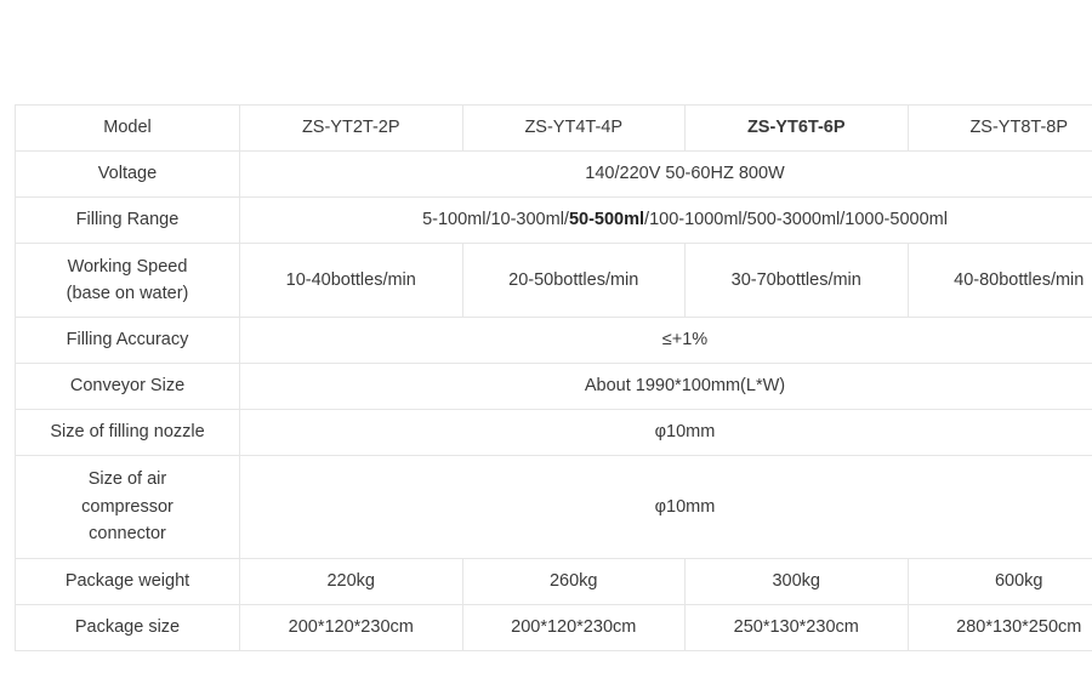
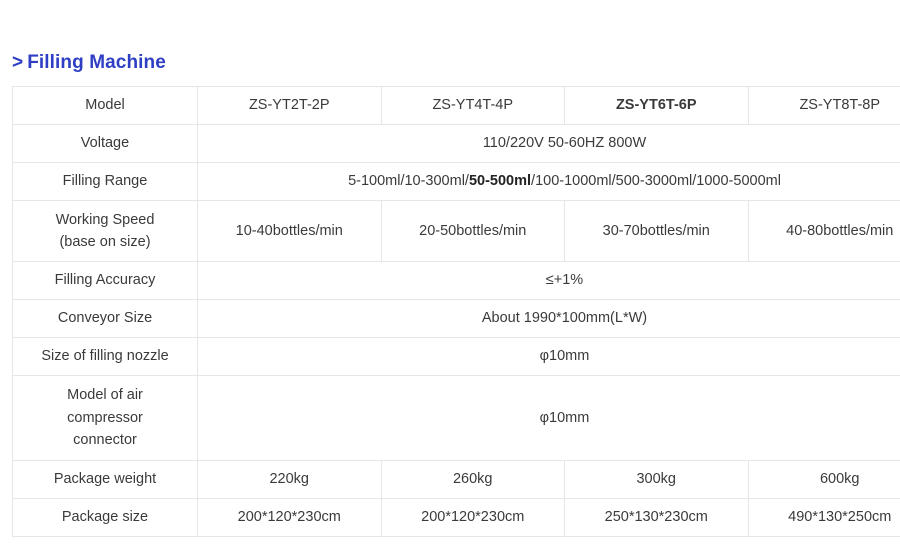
+ > Filling Machine
  Model	ZS-YT2T-2P	ZS-YT4T-4P	ZS-YT6T-6P	ZS-YT8T-8P
- Voltage	140/220V 50-60HZ 800W
+ Voltage	110/220V 50-60HZ 800W
  Filling Range	5-100ml/10-300ml/50-500ml/100-1000ml/500-3000ml/1000-5000ml
- Working Speed (base on water)	10-40bottles/min	20-50bottles/min	30-70bottles/min	40-80bottles/min
+ Working Speed (base on size)	10-40bottles/min	20-50bottles/min	30-70bottles/min	40-80bottles/min
  Filling Accuracy	≤+1%
  Conveyor Size	About 1990*100mm(L*W)
  Size of filling nozzle	φ10mm
- Size of air compressor connector	φ10mm
+ Model of air compressor connector	φ10mm
  Package weight	220kg	260kg	300kg	600kg
- Package size	200*120*230cm	200*120*230cm	250*130*230cm	280*130*250cm
+ Package size	200*120*230cm	200*120*230cm	250*130*230cm	490*130*250cm
